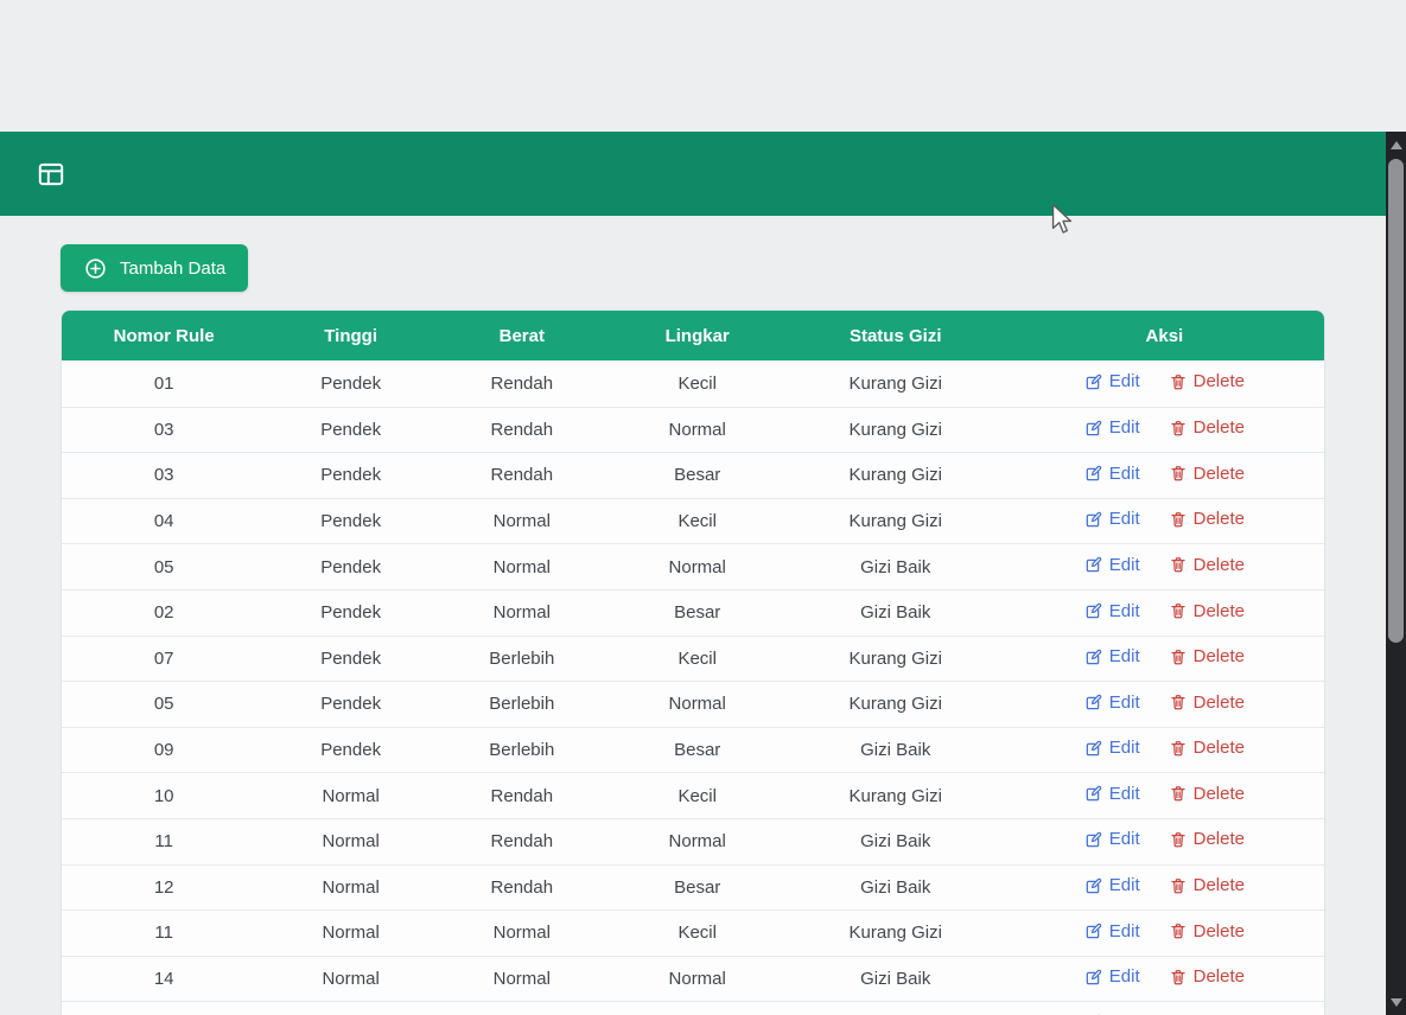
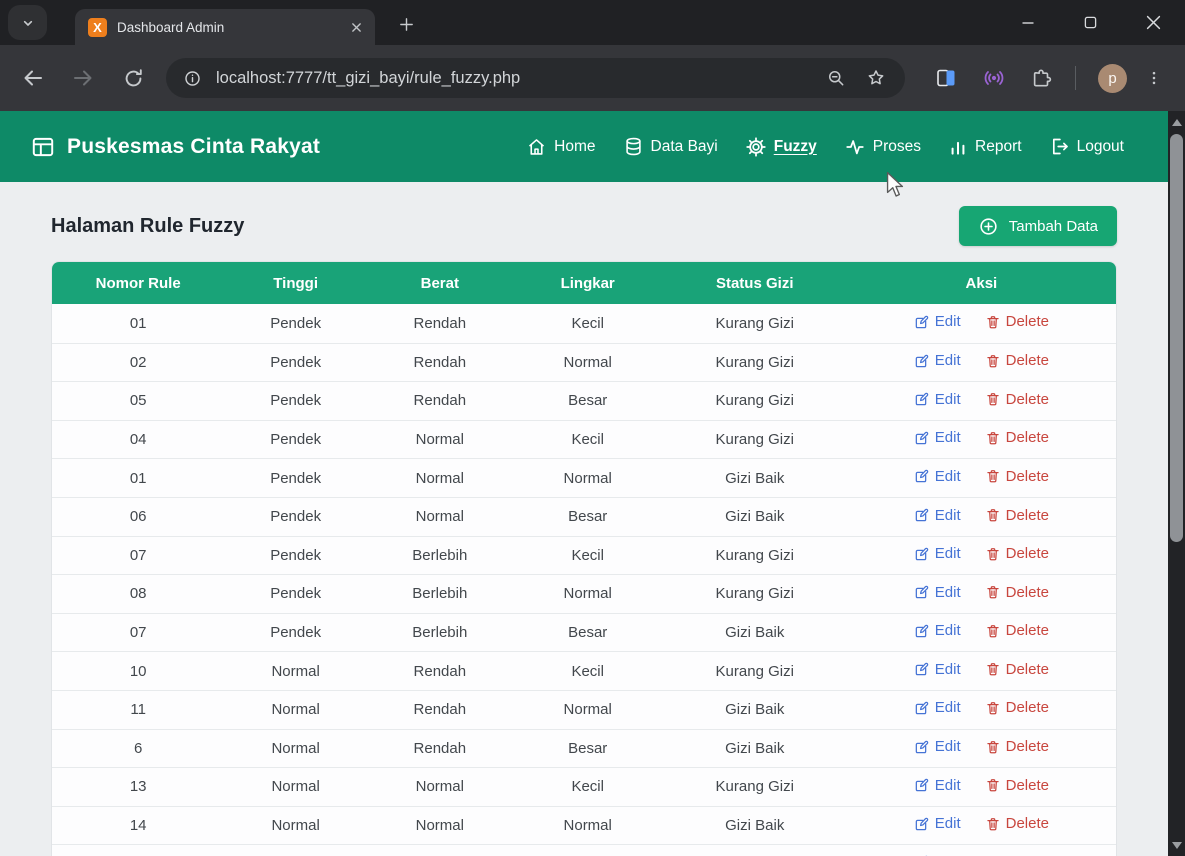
+ X
+ Dashboard Admin
+ localhost:7777/tt_gizi_bayi/rule_fuzzy.php
+ p
+ Puskesmas Cinta Rakyat
+ Home
+ Data Bayi
+ Fuzzy
+ Proses
+ Report
+ Logout
+ Halaman Rule Fuzzy
  Tambah Data
  Nomor Rule	Tinggi	Berat	Lingkar	Status Gizi	Aksi
  01	Pendek	Rendah	Kecil	Kurang Gizi	Edit Delete
- 03	Pendek	Rendah	Normal	Kurang Gizi	Edit Delete
+ 02	Pendek	Rendah	Normal	Kurang Gizi	Edit Delete
- 03	Pendek	Rendah	Besar	Kurang Gizi	Edit Delete
+ 05	Pendek	Rendah	Besar	Kurang Gizi	Edit Delete
  04	Pendek	Normal	Kecil	Kurang Gizi	Edit Delete
- 05	Pendek	Normal	Normal	Gizi Baik	Edit Delete
+ 01	Pendek	Normal	Normal	Gizi Baik	Edit Delete
- 02	Pendek	Normal	Besar	Gizi Baik	Edit Delete
+ 06	Pendek	Normal	Besar	Gizi Baik	Edit Delete
  07	Pendek	Berlebih	Kecil	Kurang Gizi	Edit Delete
- 05	Pendek	Berlebih	Normal	Kurang Gizi	Edit Delete
+ 08	Pendek	Berlebih	Normal	Kurang Gizi	Edit Delete
- 09	Pendek	Berlebih	Besar	Gizi Baik	Edit Delete
+ 07	Pendek	Berlebih	Besar	Gizi Baik	Edit Delete
  10	Normal	Rendah	Kecil	Kurang Gizi	Edit Delete
  11	Normal	Rendah	Normal	Gizi Baik	Edit Delete
- 12	Normal	Rendah	Besar	Gizi Baik	Edit Delete
+ 6	Normal	Rendah	Besar	Gizi Baik	Edit Delete
- 11	Normal	Normal	Kecil	Kurang Gizi	Edit Delete
+ 13	Normal	Normal	Kecil	Kurang Gizi	Edit Delete
  14	Normal	Normal	Normal	Gizi Baik	Edit Delete
